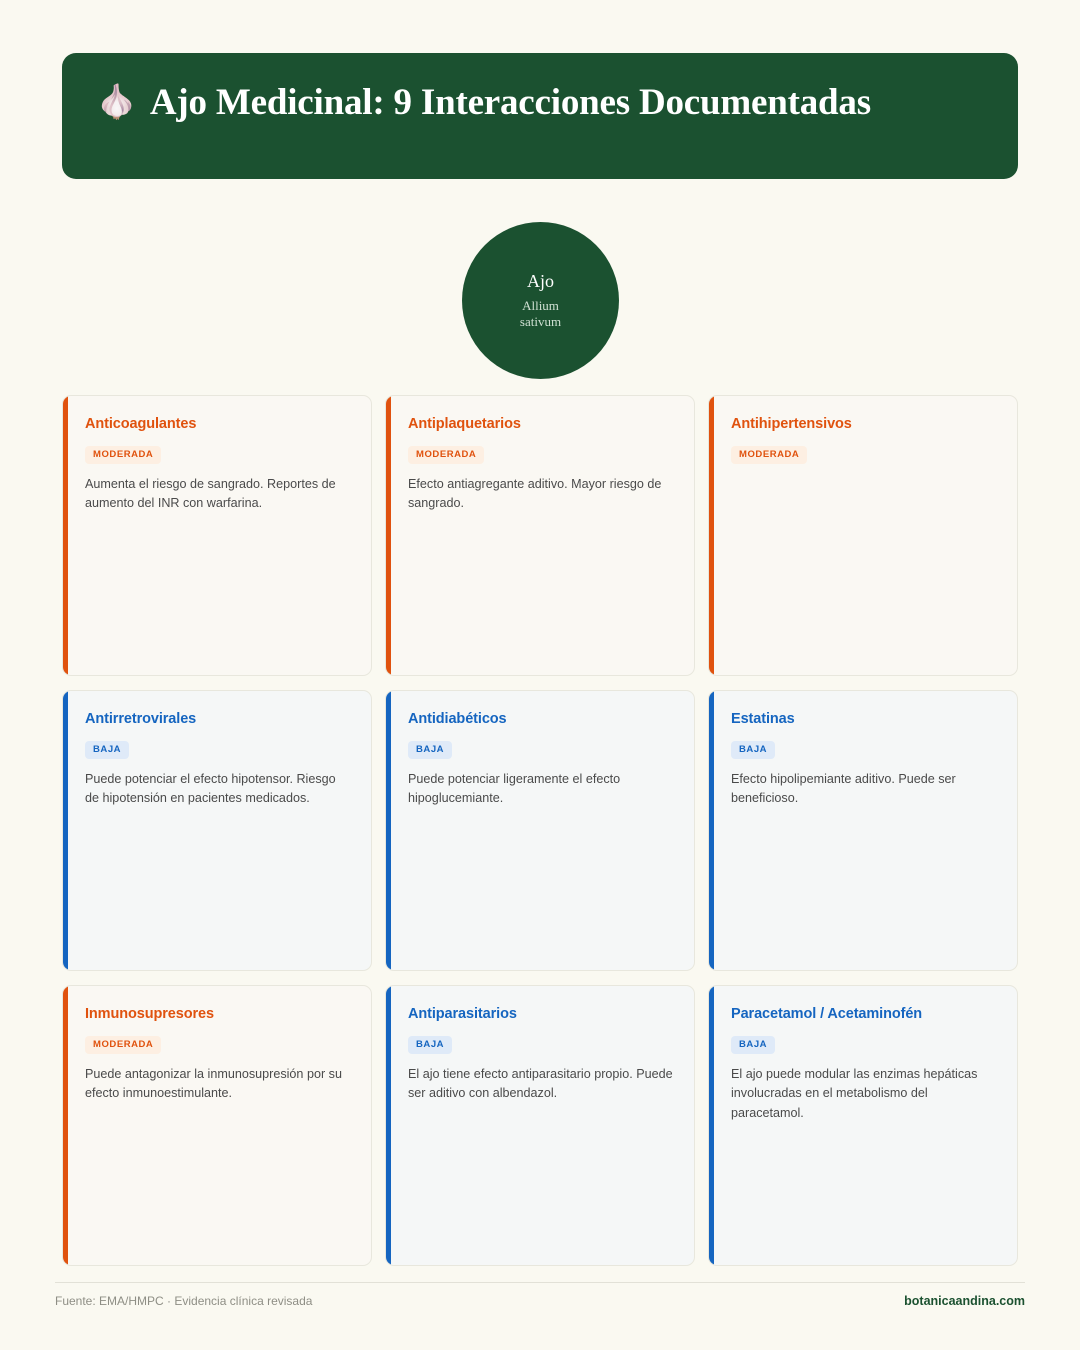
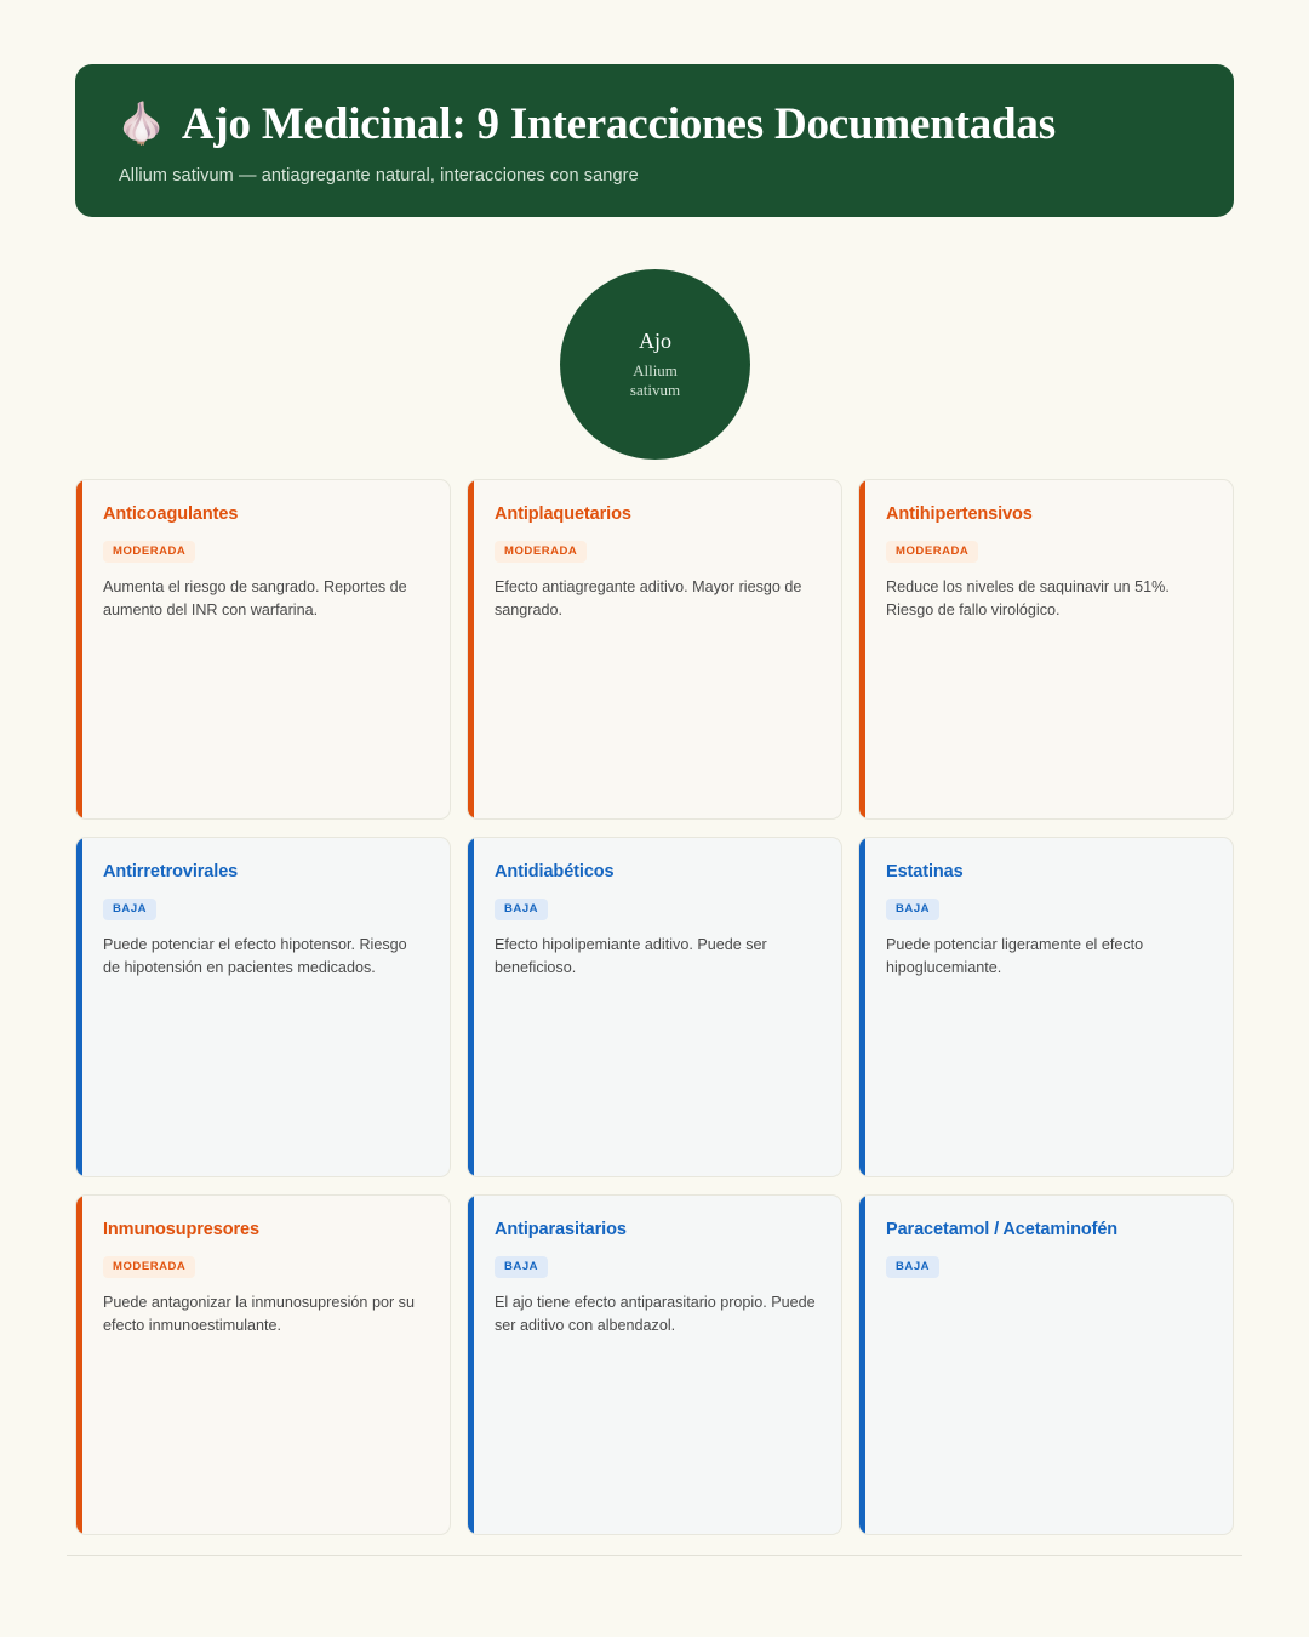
  🧄
  Ajo Medicinal: 9 Interacciones Documentadas
+ Allium sativum — antiagregante natural, interacciones con sangre
  Ajo
  Allium sativum
  Anticoagulantes
  MODERADA
  Aumenta el riesgo de sangrado. Reportes de aumento del INR con warfarina.
  Antiplaquetarios
  MODERADA
  Efecto antiagregante aditivo. Mayor riesgo de sangrado.
  Antihipertensivos
  MODERADA
+ Reduce los niveles de saquinavir un 51%. Riesgo de fallo virológico.
  Antirretrovirales
  BAJA
  Puede potenciar el efecto hipotensor. Riesgo de hipotensión en pacientes medicados.
  Antidiabéticos
  BAJA
- Puede potenciar ligeramente el efecto hipoglucemiante.
+ Efecto hipolipemiante aditivo. Puede ser beneficioso.
  Estatinas
  BAJA
- Efecto hipolipemiante aditivo. Puede ser beneficioso.
+ Puede potenciar ligeramente el efecto hipoglucemiante.
  Inmunosupresores
  MODERADA
  Puede antagonizar la inmunosupresión por su efecto inmunoestimulante.
  Antiparasitarios
  BAJA
  El ajo tiene efecto antiparasitario propio. Puede ser aditivo con albendazol.
  Paracetamol / Acetaminofén
  BAJA
- El ajo puede modular las enzimas hepáticas involucradas en el metabolismo del paracetamol.
- Fuente: EMA/HMPC · Evidencia clínica revisada
- botanicaandina.com
